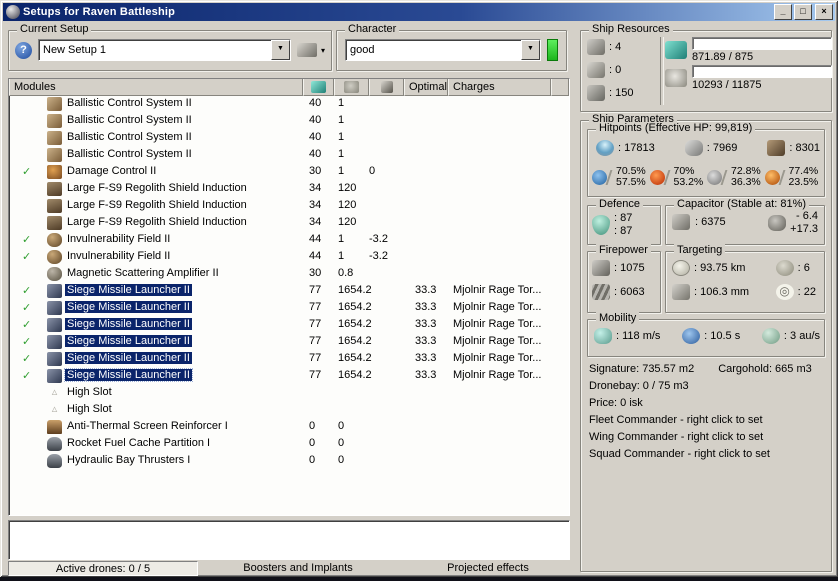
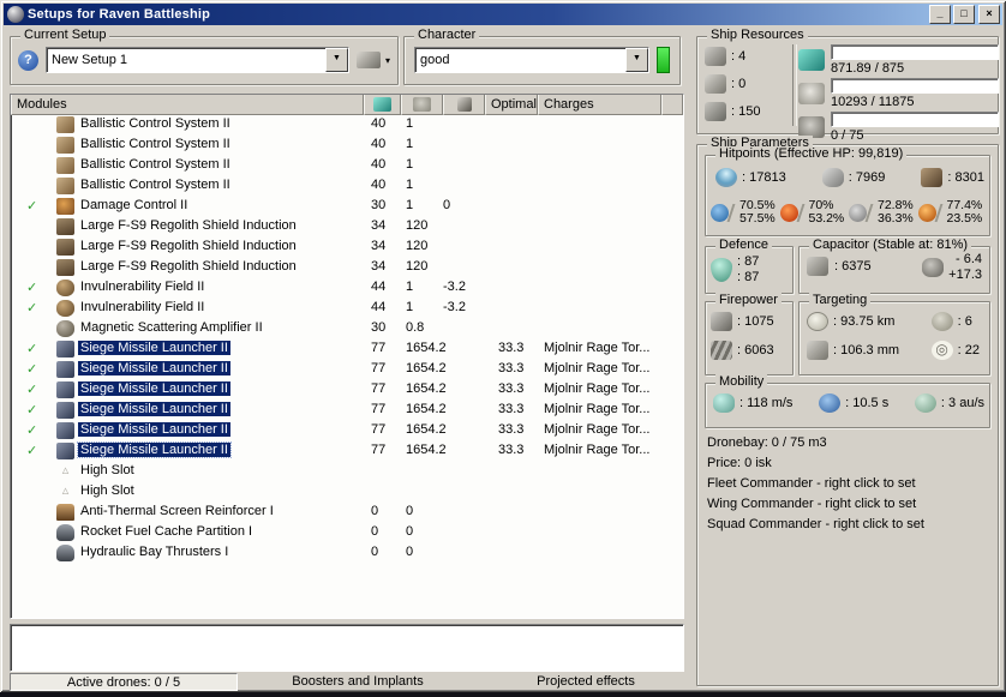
  Setups for Raven Battleship
  _
  □
  ×
  Current Setup
  ?
  New Setup 1
  ▾
  Character
  good
  Modules
  Optimal
  Charges
  Ballistic Control System II
  40
  1
  Ballistic Control System II
  40
  1
  Ballistic Control System II
  40
  1
  Ballistic Control System II
  40
  1
  ✓
  Damage Control II
  30
  1
  0
  Large F-S9 Regolith Shield Induction
  34
  120
  Large F-S9 Regolith Shield Induction
  34
  120
  Large F-S9 Regolith Shield Induction
  34
  120
  ✓
  Invulnerability Field II
  44
  1
  -3.2
  ✓
  Invulnerability Field II
  44
  1
  -3.2
  Magnetic Scattering Amplifier II
  30
  0.8
  ✓
  Siege Missile Launcher II
  77
  1654.2
  33.3
  Mjolnir Rage Tor...
  ✓
  Siege Missile Launcher II
  77
  1654.2
  33.3
  Mjolnir Rage Tor...
  ✓
  Siege Missile Launcher II
  77
  1654.2
  33.3
  Mjolnir Rage Tor...
  ✓
  Siege Missile Launcher II
  77
  1654.2
  33.3
  Mjolnir Rage Tor...
  ✓
  Siege Missile Launcher II
  77
  1654.2
  33.3
  Mjolnir Rage Tor...
  ✓
  Siege Missile Launcher II
  77
  1654.2
  33.3
  Mjolnir Rage Tor...
  ▵
  High Slot
  ▵
  High Slot
  Anti-Thermal Screen Reinforcer I
  0
  0
  Rocket Fuel Cache Partition I
  0
  0
  Hydraulic Bay Thrusters I
  0
  0
  Active drones: 0 / 5
  Boosters and Implants
  Projected effects
  Ship Resources
  : 4
  : 0
  : 150
  871.89 / 875
  10293 / 11875
+ 0 / 75
  Ship Parameters
  Hitpoints (Effective HP: 99,819)
  : 17813
  : 7969
  : 8301
  70.5%
  57.5%
  70%
  53.2%
  72.8%
  36.3%
  77.4%
  23.5%
  Defence
  : 87
  : 87
  Capacitor (Stable at: 81%)
  : 6375
  - 6.4
  +17.3
  Firepower
  : 1075
  : 6063
  Targeting
  : 93.75 km
  : 106.3 mm
  : 6
  ◎
  : 22
  Mobility
  : 118 m/s
  : 10.5 s
  : 3 au/s
- Signature: 735.57 m2 Cargohold: 665 m3
  Dronebay: 0 / 75 m3
  Price: 0 isk
  Fleet Commander - right click to set
  Wing Commander - right click to set
  Squad Commander - right click to set
